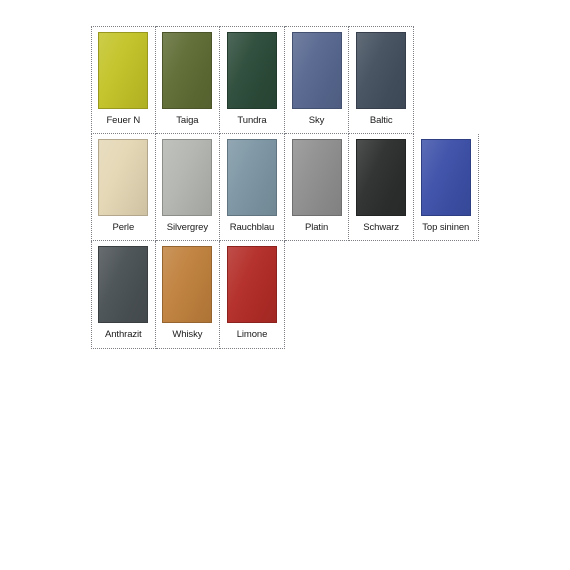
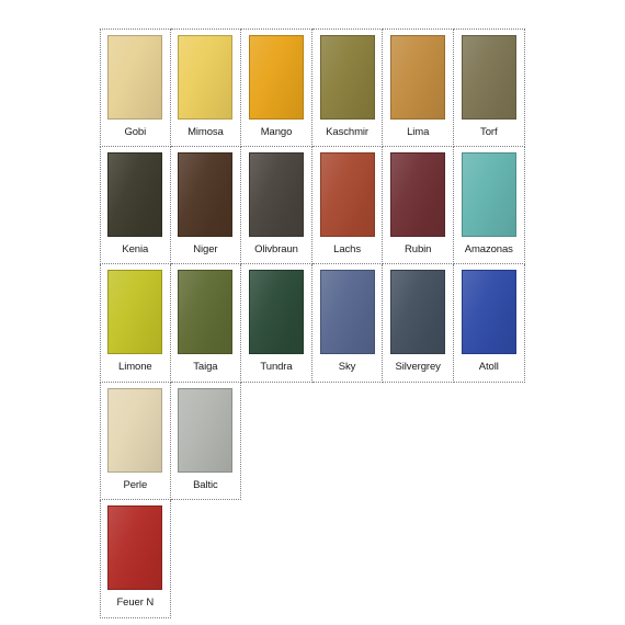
+ Gobi
+ Mimosa
+ Mango
+ Kaschmir
+ Lima
+ Torf
+ Kenia
+ Niger
+ Olivbraun
+ Lachs
+ Rubin
+ Amazonas
- Feuer N
+ Limone
  Taiga
  Tundra
  Sky
- Baltic
+ Silvergrey
+ Atoll
  Perle
- Silvergrey
+ Baltic
- Rauchblau
- Platin
- Schwarz
- Top sininen
- Anthrazit
- Whisky
- Limone
+ Feuer N
